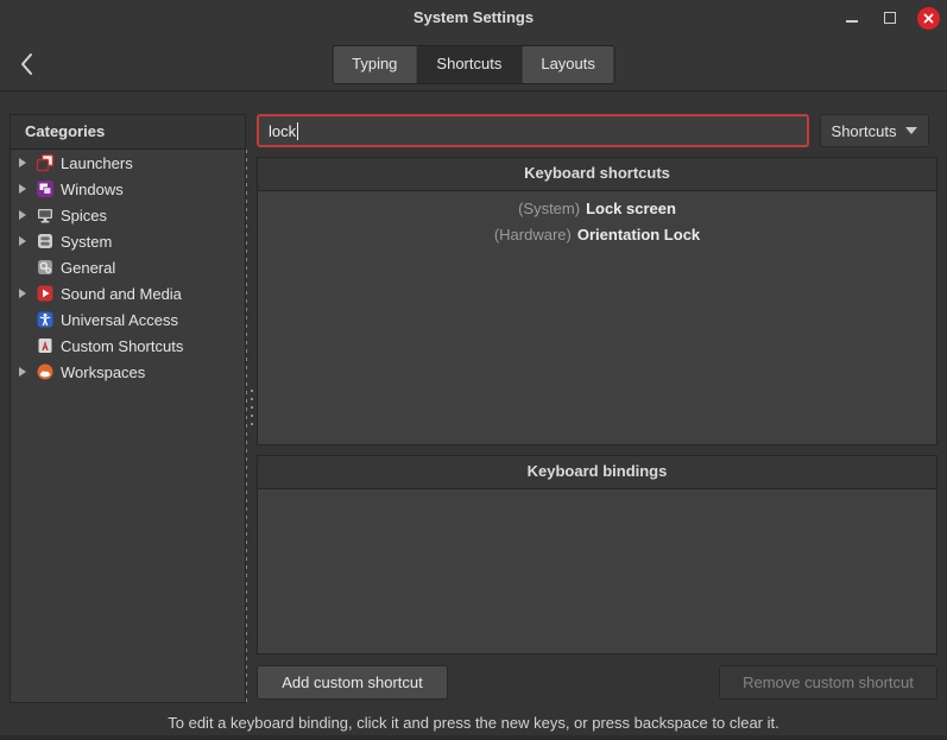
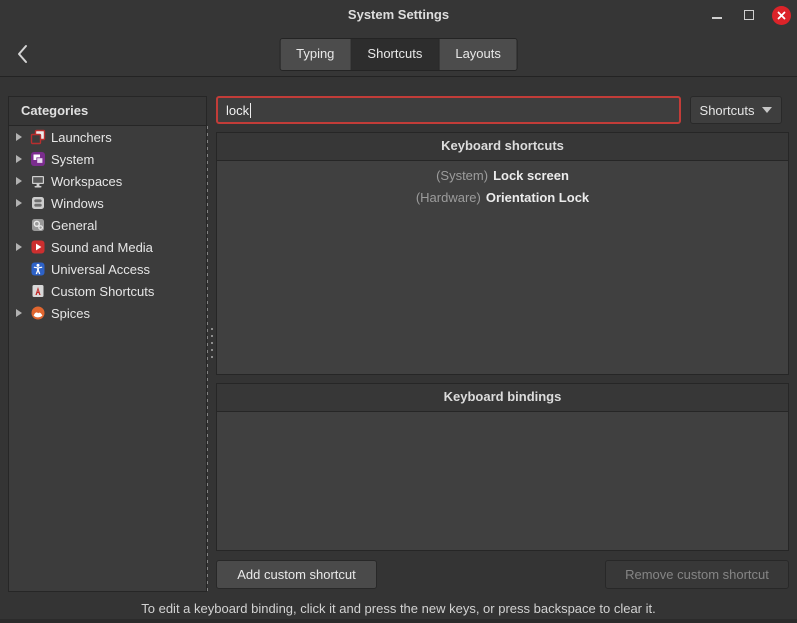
  System Settings
  Typing
  Shortcuts
  Layouts
  Categories
  Launchers
- Windows
+ System
- Spices
+ Workspaces
- System
+ Windows
  General
  Sound and Media
  Universal Access
  Custom Shortcuts
- Workspaces
+ Spices
  lock
  Shortcuts
  Keyboard shortcuts
  (System)
  Lock screen
  (Hardware)
  Orientation Lock
  Keyboard bindings
  Add custom shortcut
  Remove custom shortcut
  To edit a keyboard binding, click it and press the new keys, or press backspace to clear it.
